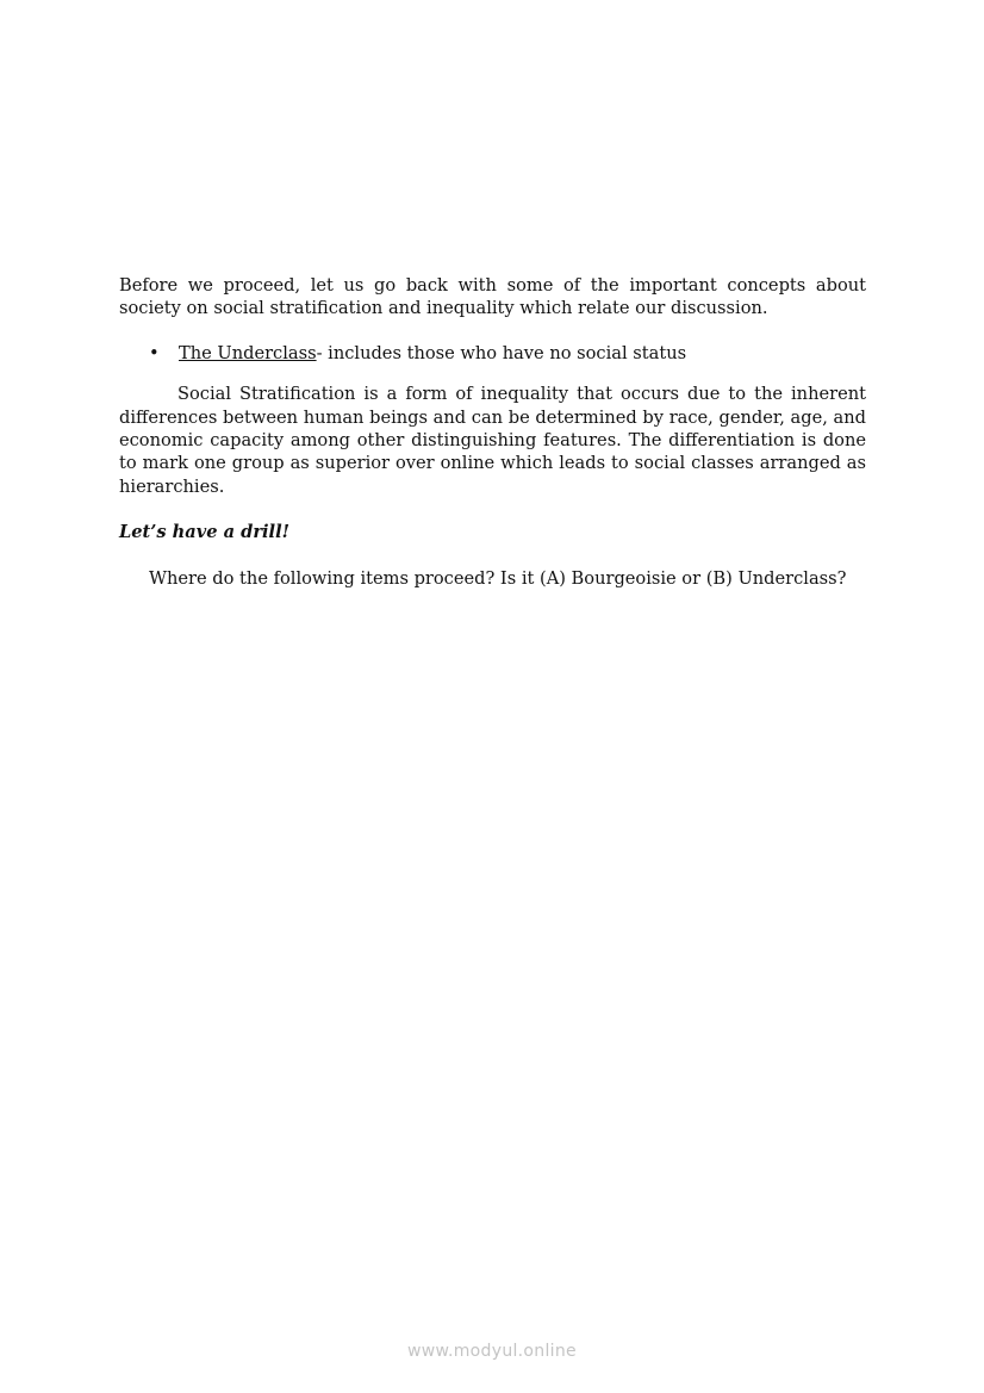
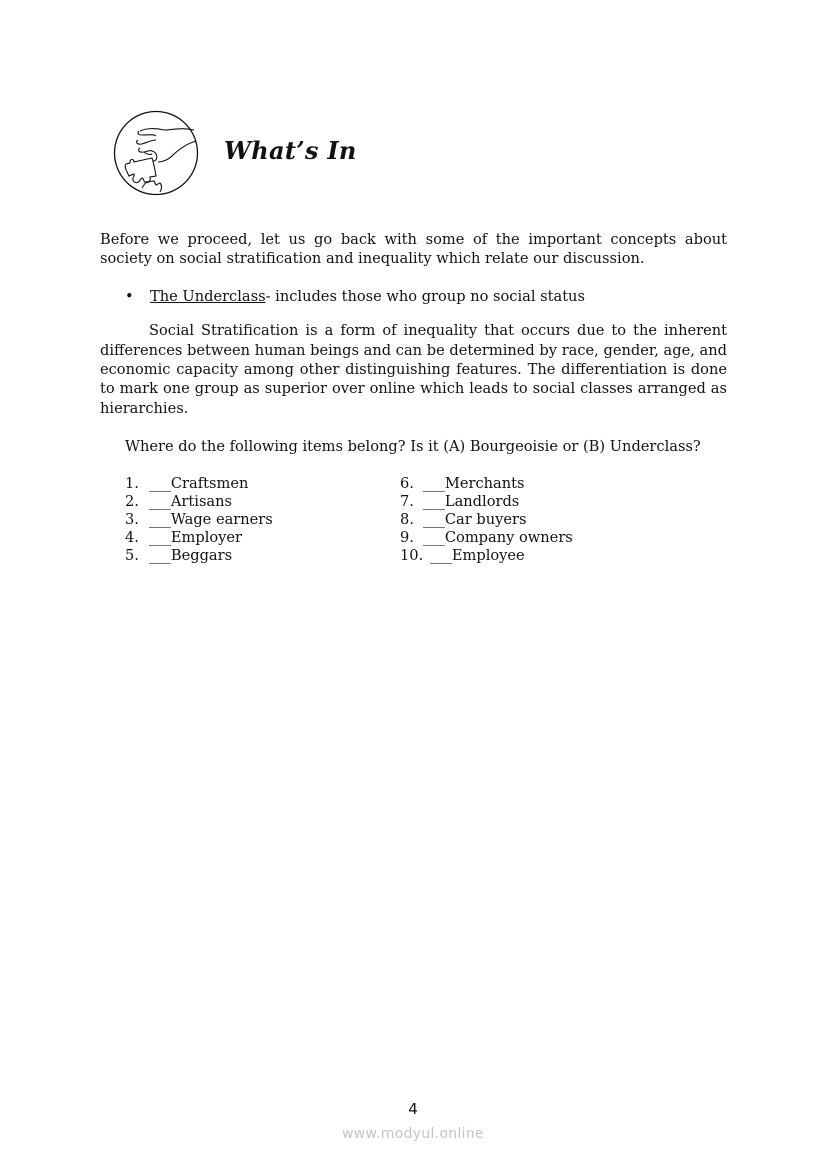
+ What’s In
  Before we proceed, let us go back with some of the important concepts about society on social stratification and inequality which relate our discussion.
- The Underclass- includes those who have no social status
+ The Underclass- includes those who group no social status
  Social Stratification is a form of inequality that occurs due to the inherent differences between human beings and can be determined by race, gender, age, and economic capacity among other distinguishing features. The differentiation is done to mark one group as superior over online which leads to social classes arranged as hierarchies.
- Let’s have a drill!
- Where do the following items proceed? Is it (A) Bourgeoisie or (B) Underclass?
+ Where do the following items belong? Is it (A) Bourgeoisie or (B) Underclass?
+ 1.
+ ___Craftsmen
+ 2.
+ ___Artisans
+ 3.
+ ___Wage earners
+ 4.
+ ___Employer
+ 5.
+ ___Beggars
+ 6.
+ ___Merchants
+ 7.
+ ___Landlords
+ 8.
+ ___Car buyers
+ 9.
+ ___Company owners
+ 10.
+ ___Employee
+ 4
  www.modyul.online
